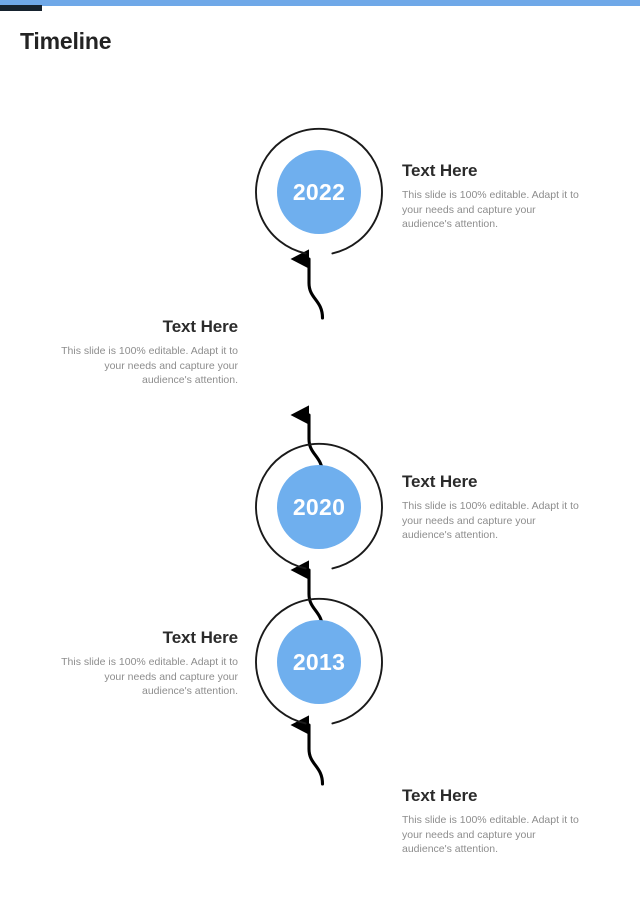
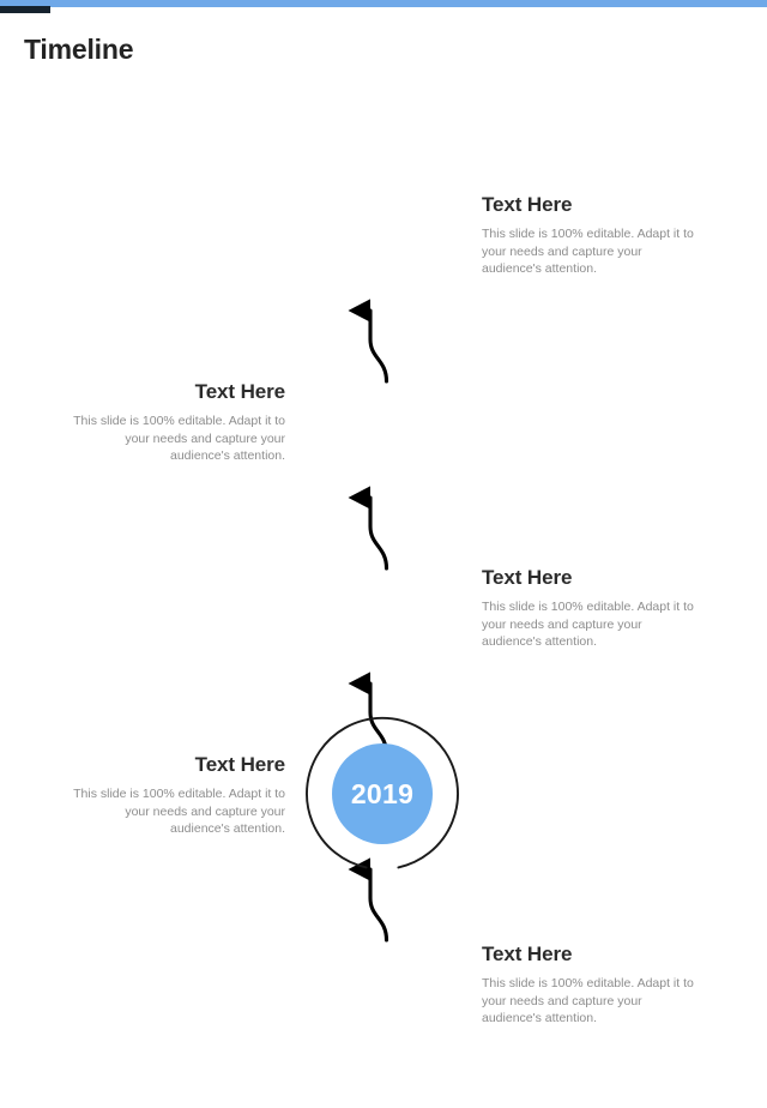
  Timeline
- 2022
- 2020
- 2013
+ 2019
  Text Here
  This slide is 100% editable. Adapt it to your needs and capture your audience's attention.
  Text Here
  This slide is 100% editable. Adapt it to your needs and capture your audience's attention.
  Text Here
  This slide is 100% editable. Adapt it to your needs and capture your audience's attention.
  Text Here
  This slide is 100% editable. Adapt it to your needs and capture your audience's attention.
  Text Here
  This slide is 100% editable. Adapt it to your needs and capture your audience's attention.
